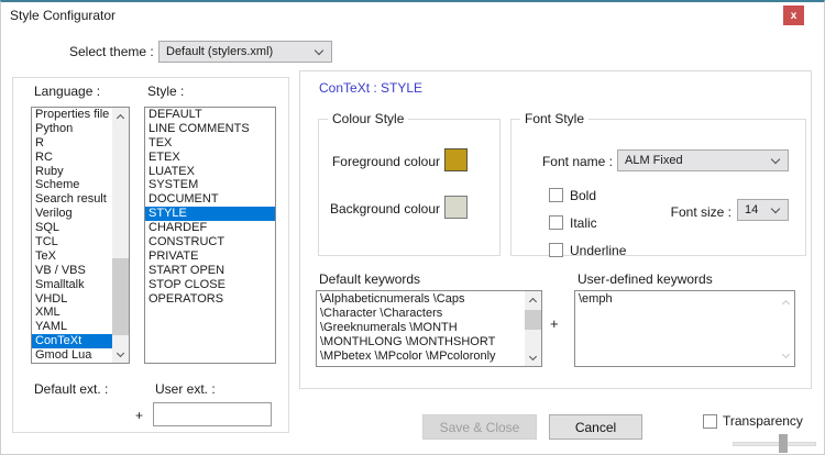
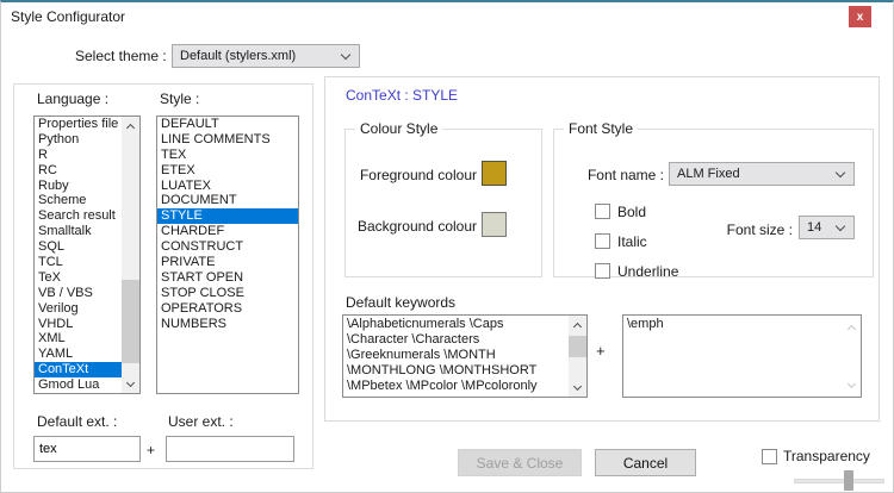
  Style Configurator
  x
  Select theme :
  Default (stylers.xml)
  Language :
  Properties file
  Python
  R
  RC
  Ruby
  Scheme
  Search result
- Verilog
+ Smalltalk
  SQL
  TCL
  TeX
  VB / VBS
- Smalltalk
+ Verilog
  VHDL
  XML
  YAML
  ConTeXt
  Gmod Lua
  Style :
  DEFAULT
  LINE COMMENTS
  TEX
  ETEX
  LUATEX
- SYSTEM
  DOCUMENT
  STYLE
  CHARDEF
  CONSTRUCT
  PRIVATE
  START OPEN
  STOP CLOSE
  OPERATORS
+ NUMBERS
  Default ext. :
+ tex
  +
  User ext. :
  ConTeXt : STYLE
  Colour Style
  Foreground colour
  Background colour
  Font Style
  Font name :
  ALM Fixed
  Bold
  Italic
  Underline
  Font size :
  14
  Default keywords
  \Alphabeticnumerals \Caps
  \Character \Characters
  \Greeknumerals \MONTH
  \MONTHLONG \MONTHSHORT
  \MPbetex \MPcolor \MPcoloronly
  +
- User-defined keywords
  \emph
  Save & Close
  Cancel
  Transparency
